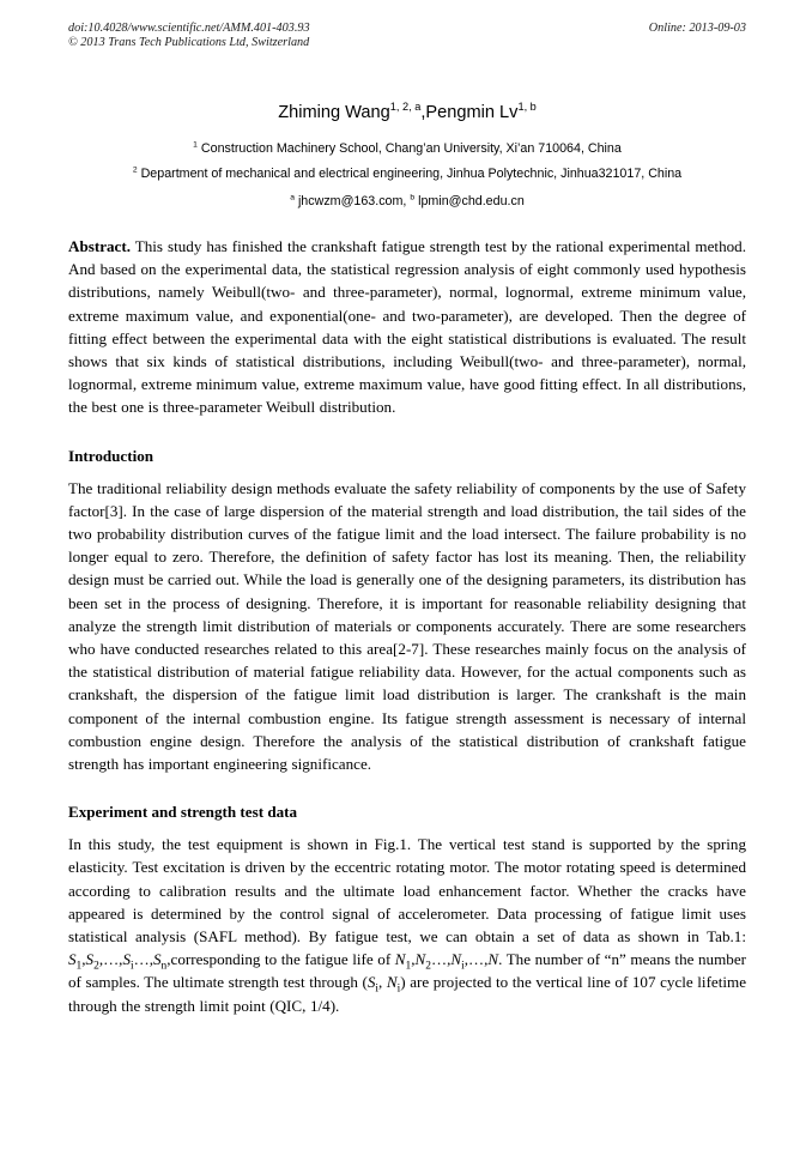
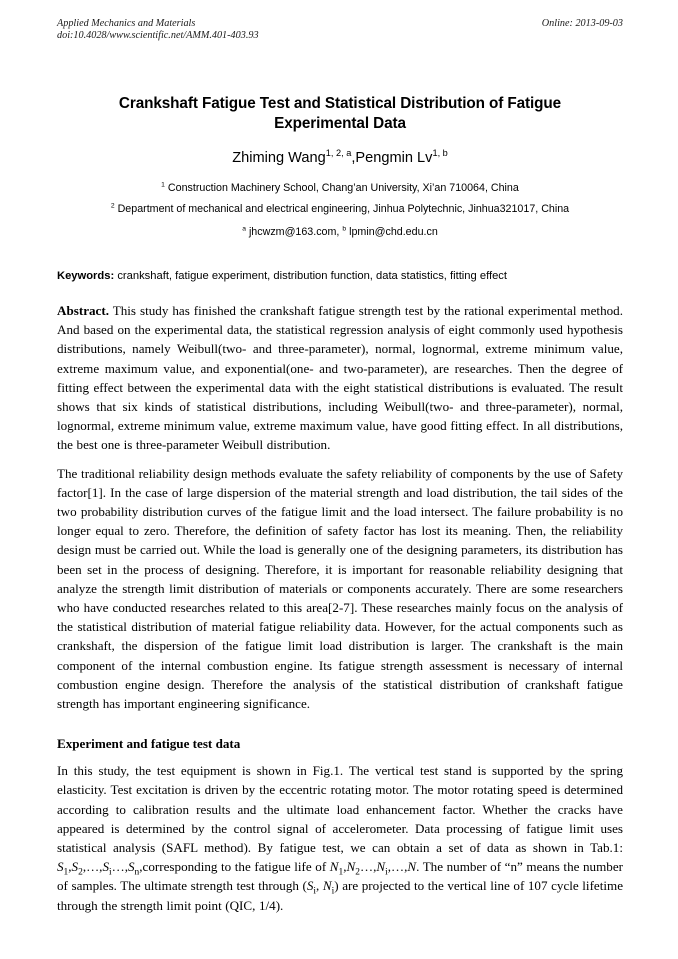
+ Applied Mechanics and Materials
  doi:10.4028/www.scientific.net/AMM.401-403.93
- © 2013 Trans Tech Publications Ltd, Switzerland
  Online: 2013-09-03
+ Crankshaft Fatigue Test and Statistical Distribution of Fatigue Experimental Data
  Zhiming Wang1, 2, a,Pengmin Lv1, b
  Construction Machinery School, Chang’an University, Xi’an 710064, China
  Department of mechanical and electrical engineering, Jinhua Polytechnic, Jinhua321017, China
  jhcwzm@163.com, lpmin@chd.edu.cn
+ Keywords: crankshaft, fatigue experiment, distribution function, data statistics, fitting effect
- Abstract. This study has finished the crankshaft fatigue strength test by the rational experimental method. And based on the experimental data, the statistical regression analysis of eight commonly used hypothesis distributions, namely Weibull(two- and three-parameter), normal, lognormal, extreme minimum value, extreme maximum value, and exponential(one- and two-parameter), are developed. Then the degree of fitting effect between the experimental data with the eight statistical distributions is evaluated. The result shows that six kinds of statistical distributions, including Weibull(two- and three-parameter), normal, lognormal, extreme minimum value, extreme maximum value, have good fitting effect. In all distributions, the best one is three-parameter Weibull distribution.
+ Abstract. This study has finished the crankshaft fatigue strength test by the rational experimental method. And based on the experimental data, the statistical regression analysis of eight commonly used hypothesis distributions, namely Weibull(two- and three-parameter), normal, lognormal, extreme minimum value, extreme maximum value, and exponential(one- and two-parameter), are researches. Then the degree of fitting effect between the experimental data with the eight statistical distributions is evaluated. The result shows that six kinds of statistical distributions, including Weibull(two- and three-parameter), normal, lognormal, extreme minimum value, extreme maximum value, have good fitting effect. In all distributions, the best one is three-parameter Weibull distribution.
- Introduction
- The traditional reliability design methods evaluate the safety reliability of components by the use of Safety factor[3]. In the case of large dispersion of the material strength and load distribution, the tail sides of the two probability distribution curves of the fatigue limit and the load intersect. The failure probability is no longer equal to zero. Therefore, the definition of safety factor has lost its meaning. Then, the reliability design must be carried out. While the load is generally one of the designing parameters, its distribution has been set in the process of designing. Therefore, it is important for reasonable reliability designing that analyze the strength limit distribution of materials or components accurately. There are some researchers who have conducted researches related to this area[2-7]. These researches mainly focus on the analysis of the statistical distribution of material fatigue reliability data. However, for the actual components such as crankshaft, the dispersion of the fatigue limit load distribution is larger. The crankshaft is the main component of the internal combustion engine. Its fatigue strength assessment is necessary of internal combustion engine design. Therefore the analysis of the statistical distribution of crankshaft fatigue strength has important engineering significance.
+ The traditional reliability design methods evaluate the safety reliability of components by the use of Safety factor[1]. In the case of large dispersion of the material strength and load distribution, the tail sides of the two probability distribution curves of the fatigue limit and the load intersect. The failure probability is no longer equal to zero. Therefore, the definition of safety factor has lost its meaning. Then, the reliability design must be carried out. While the load is generally one of the designing parameters, its distribution has been set in the process of designing. Therefore, it is important for reasonable reliability designing that analyze the strength limit distribution of materials or components accurately. There are some researchers who have conducted researches related to this area[2-7]. These researches mainly focus on the analysis of the statistical distribution of material fatigue reliability data. However, for the actual components such as crankshaft, the dispersion of the fatigue limit load distribution is larger. The crankshaft is the main component of the internal combustion engine. Its fatigue strength assessment is necessary of internal combustion engine design. Therefore the analysis of the statistical distribution of crankshaft fatigue strength has important engineering significance.
- Experiment and strength test data
+ Experiment and fatigue test data
  In this study, the test equipment is shown in Fig.1. The vertical test stand is supported by the spring elasticity. Test excitation is driven by the eccentric rotating motor. The motor rotating speed is determined according to calibration results and the ultimate load enhancement factor. Whether the cracks have appeared is determined by the control signal of accelerometer. Data processing of fatigue limit uses statistical analysis (SAFL method). By fatigue test, we can obtain a set of data as shown in Tab.1: S1,S2,…,Si…,Sn,corresponding to the fatigue life of N1,N2…,Ni,…,N. The number of “n” means the number of samples. The ultimate strength test through (Si, Ni) are projected to the vertical line of 107 cycle lifetime through the strength limit point (QIC, 1/4).
